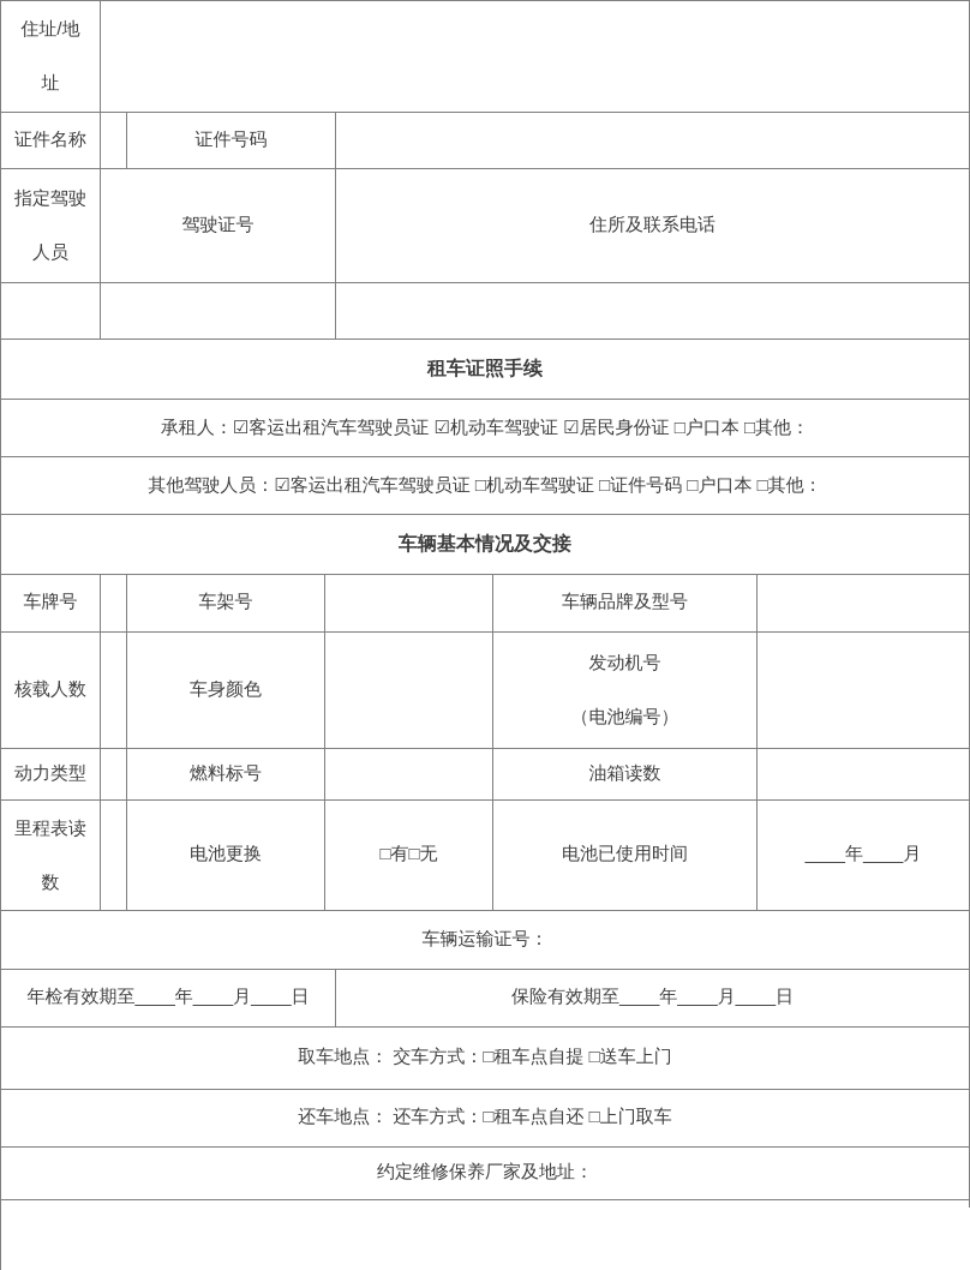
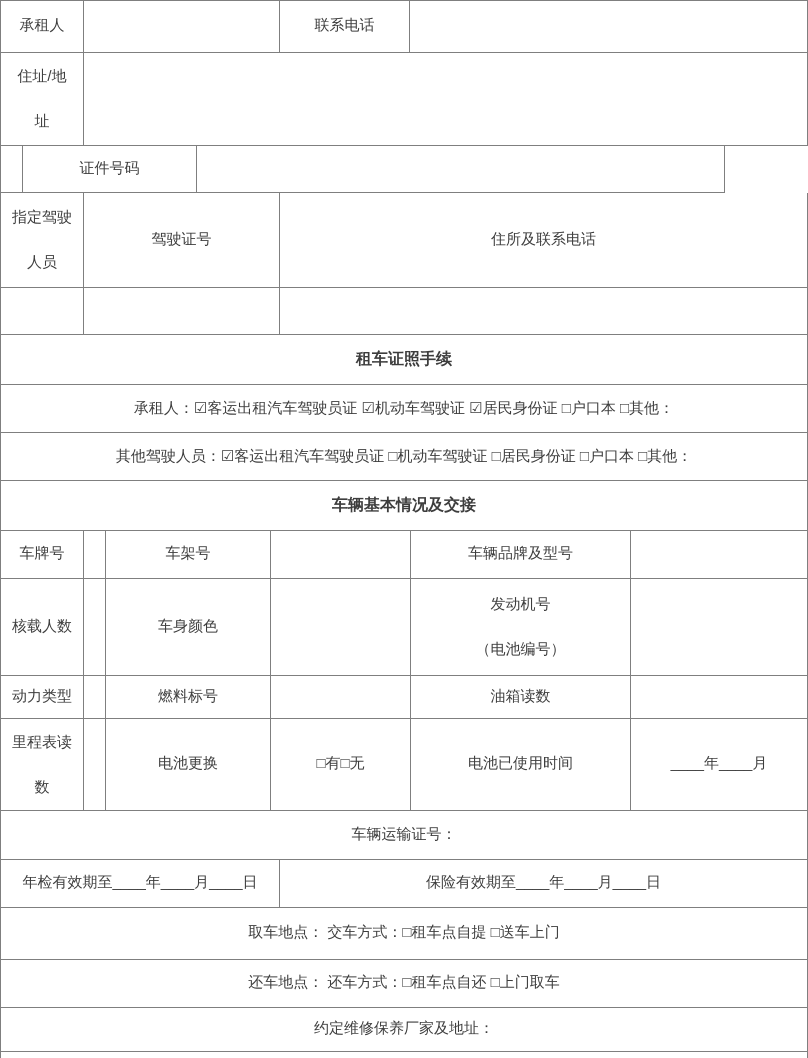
+ 承租人
+ 联系电话
  住址/地址
- 证件名称
  证件号码
  指定驾驶人员
  驾驶证号
  住所及联系电话
  租车证照手续
  承租人：☑客运出租汽车驾驶员证 ☑机动车驾驶证 ☑居民身份证 □户口本 □其他：
- 其他驾驶人员：☑客运出租汽车驾驶员证 □机动车驾驶证 □证件号码 □户口本 □其他：
+ 其他驾驶人员：☑客运出租汽车驾驶员证 □机动车驾驶证 □居民身份证 □户口本 □其他：
  车辆基本情况及交接
  车牌号
  车架号
  车辆品牌及型号
  核载人数
  车身颜色
  发动机号
  （电池编号）
  动力类型
  燃料标号
  油箱读数
  里程表读数
  电池更换
  □有□无
  电池已使用时间
  ____年____月
  车辆运输证号：
  年检有效期至____年____月____日
  保险有效期至____年____月____日
  取车地点： 交车方式：□租车点自提 □送车上门
  还车地点： 还车方式：□租车点自还 □上门取车
  约定维修保养厂家及地址：
